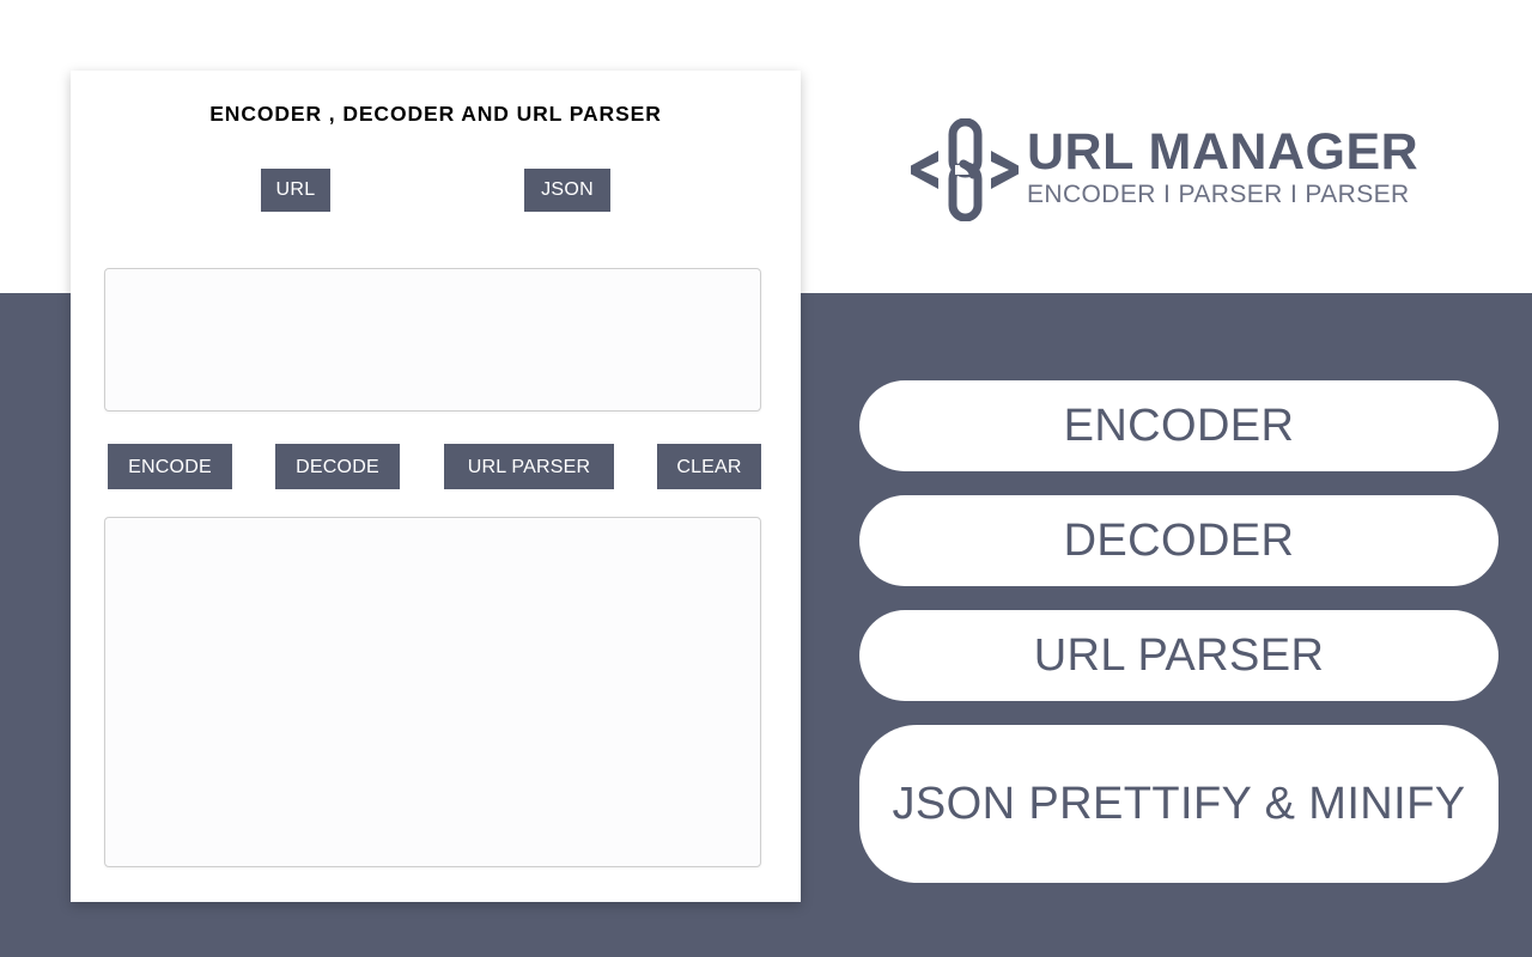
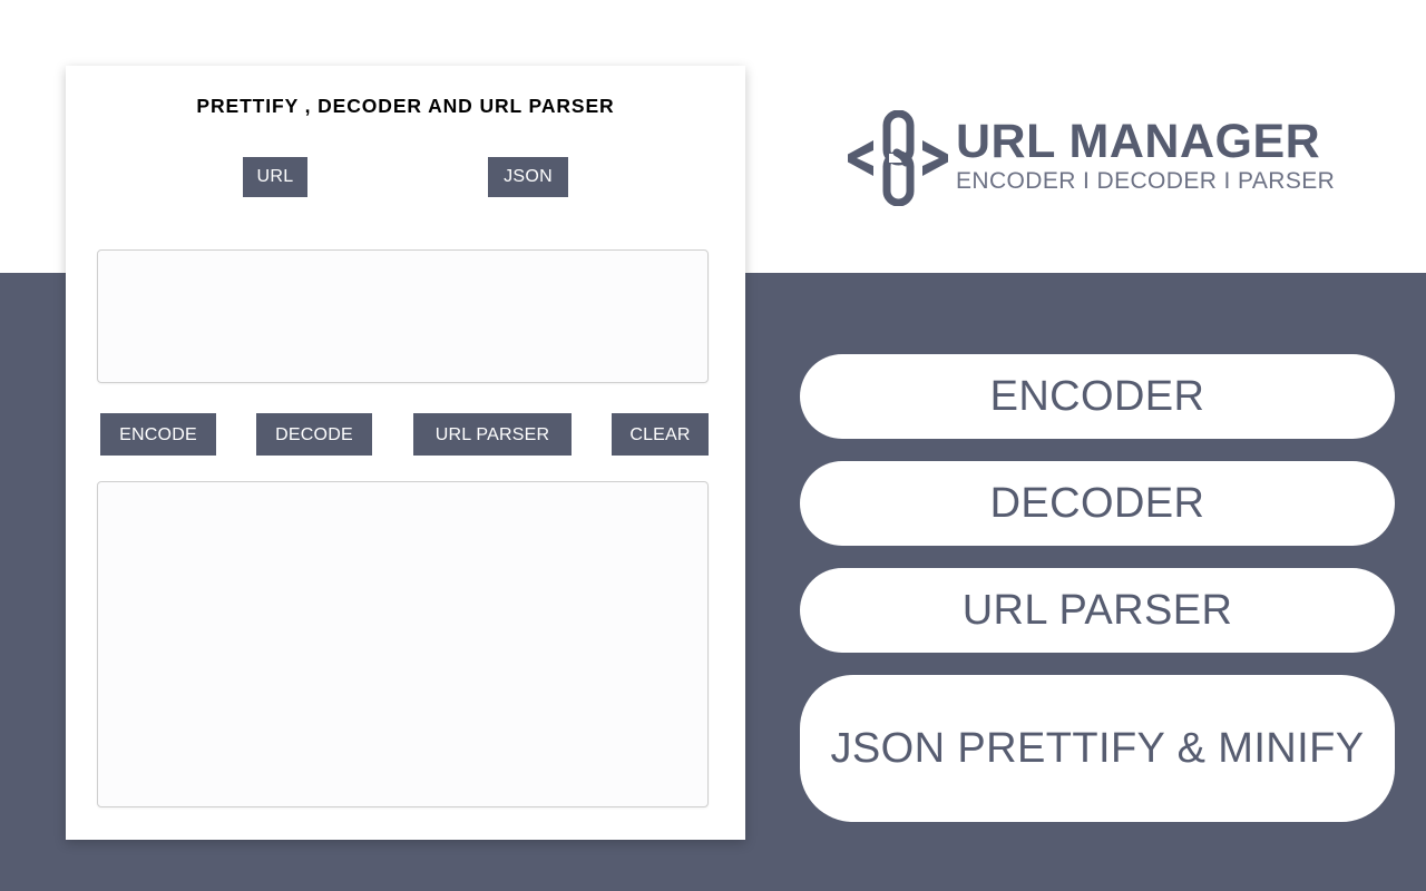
- ENCODER , DECODER AND URL PARSER
+ PRETTIFY , DECODER AND URL PARSER
  URL
  JSON
  ENCODE
  DECODE
  URL PARSER
  CLEAR
  URL MANAGER
- ENCODER I PARSER I PARSER
+ ENCODER I DECODER I PARSER
  ENCODER
  DECODER
  URL PARSER
  JSON PRETTIFY & MINIFY
